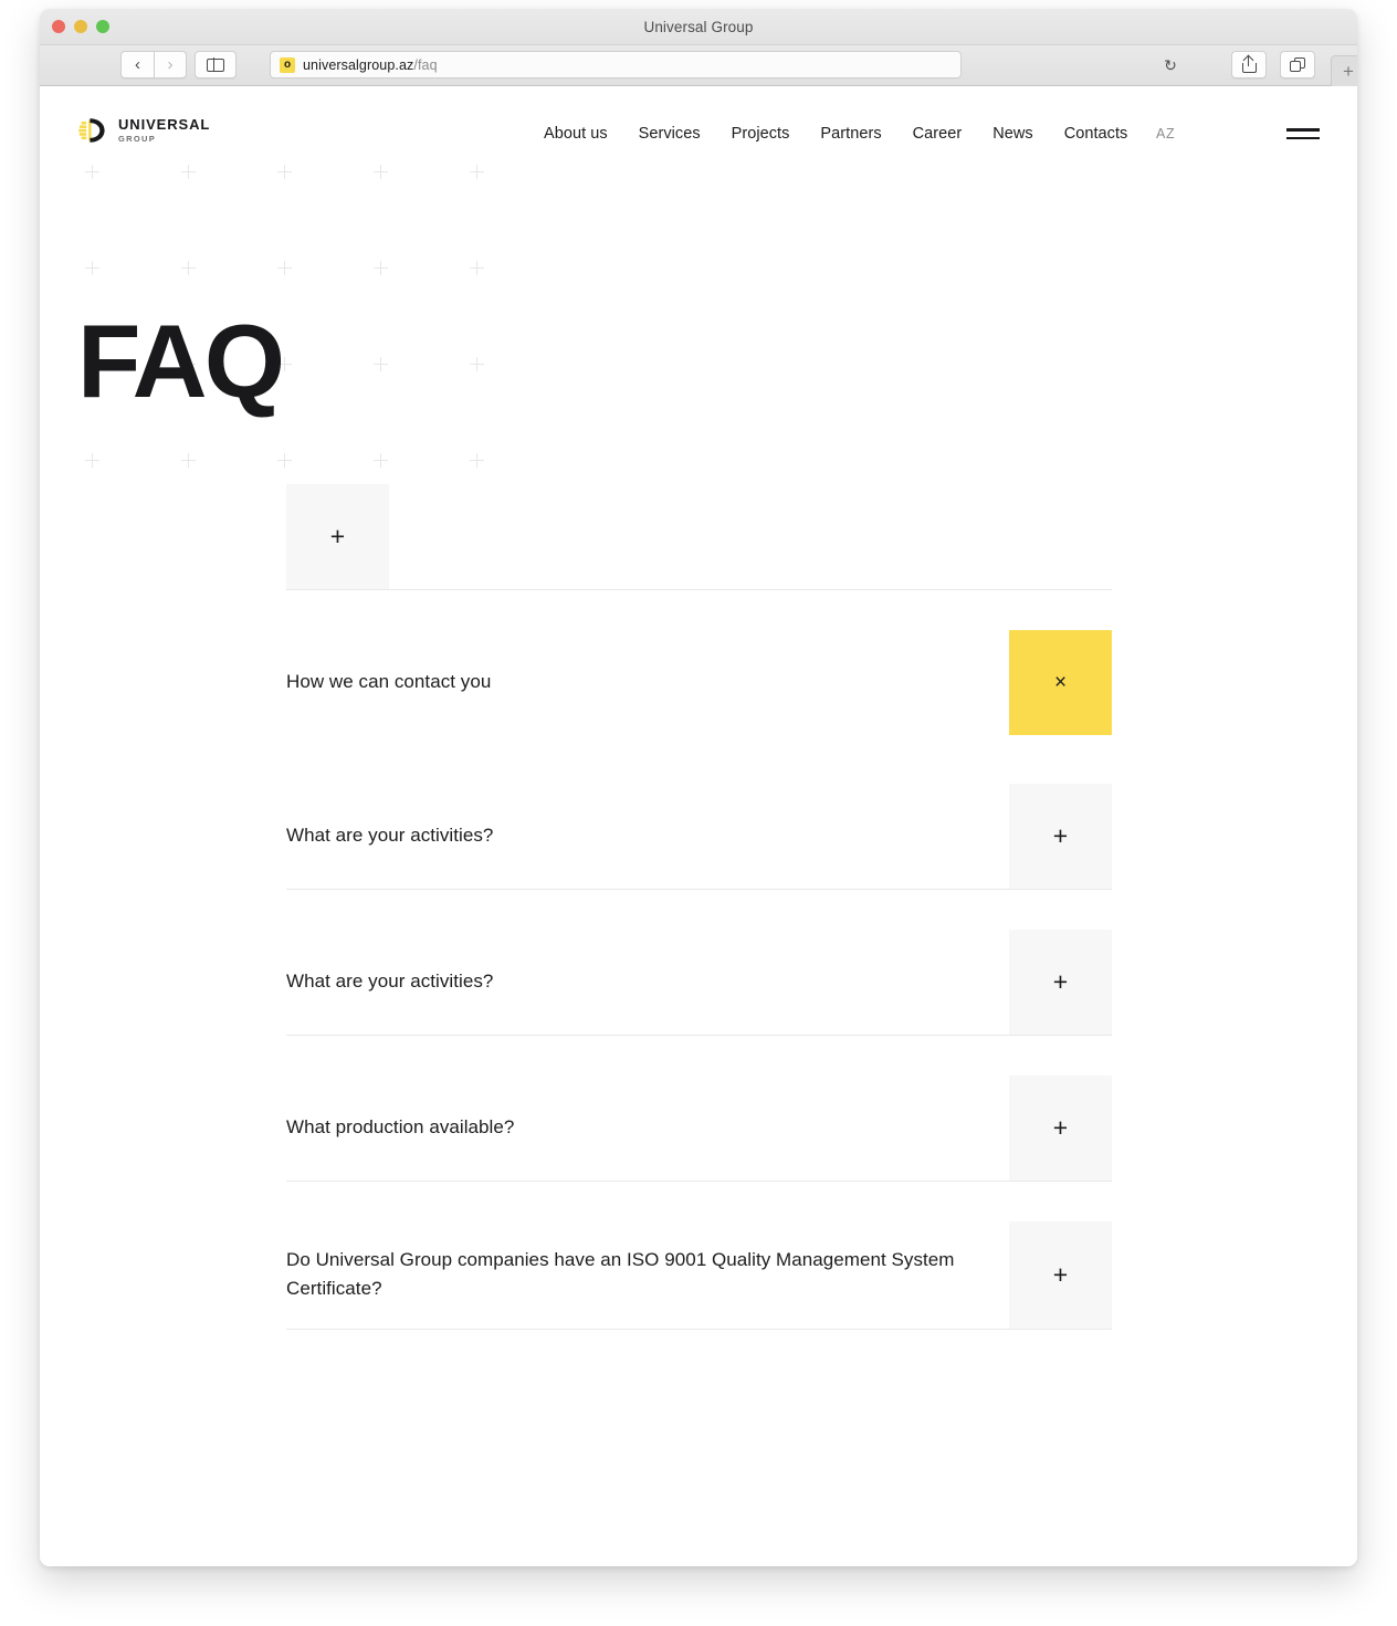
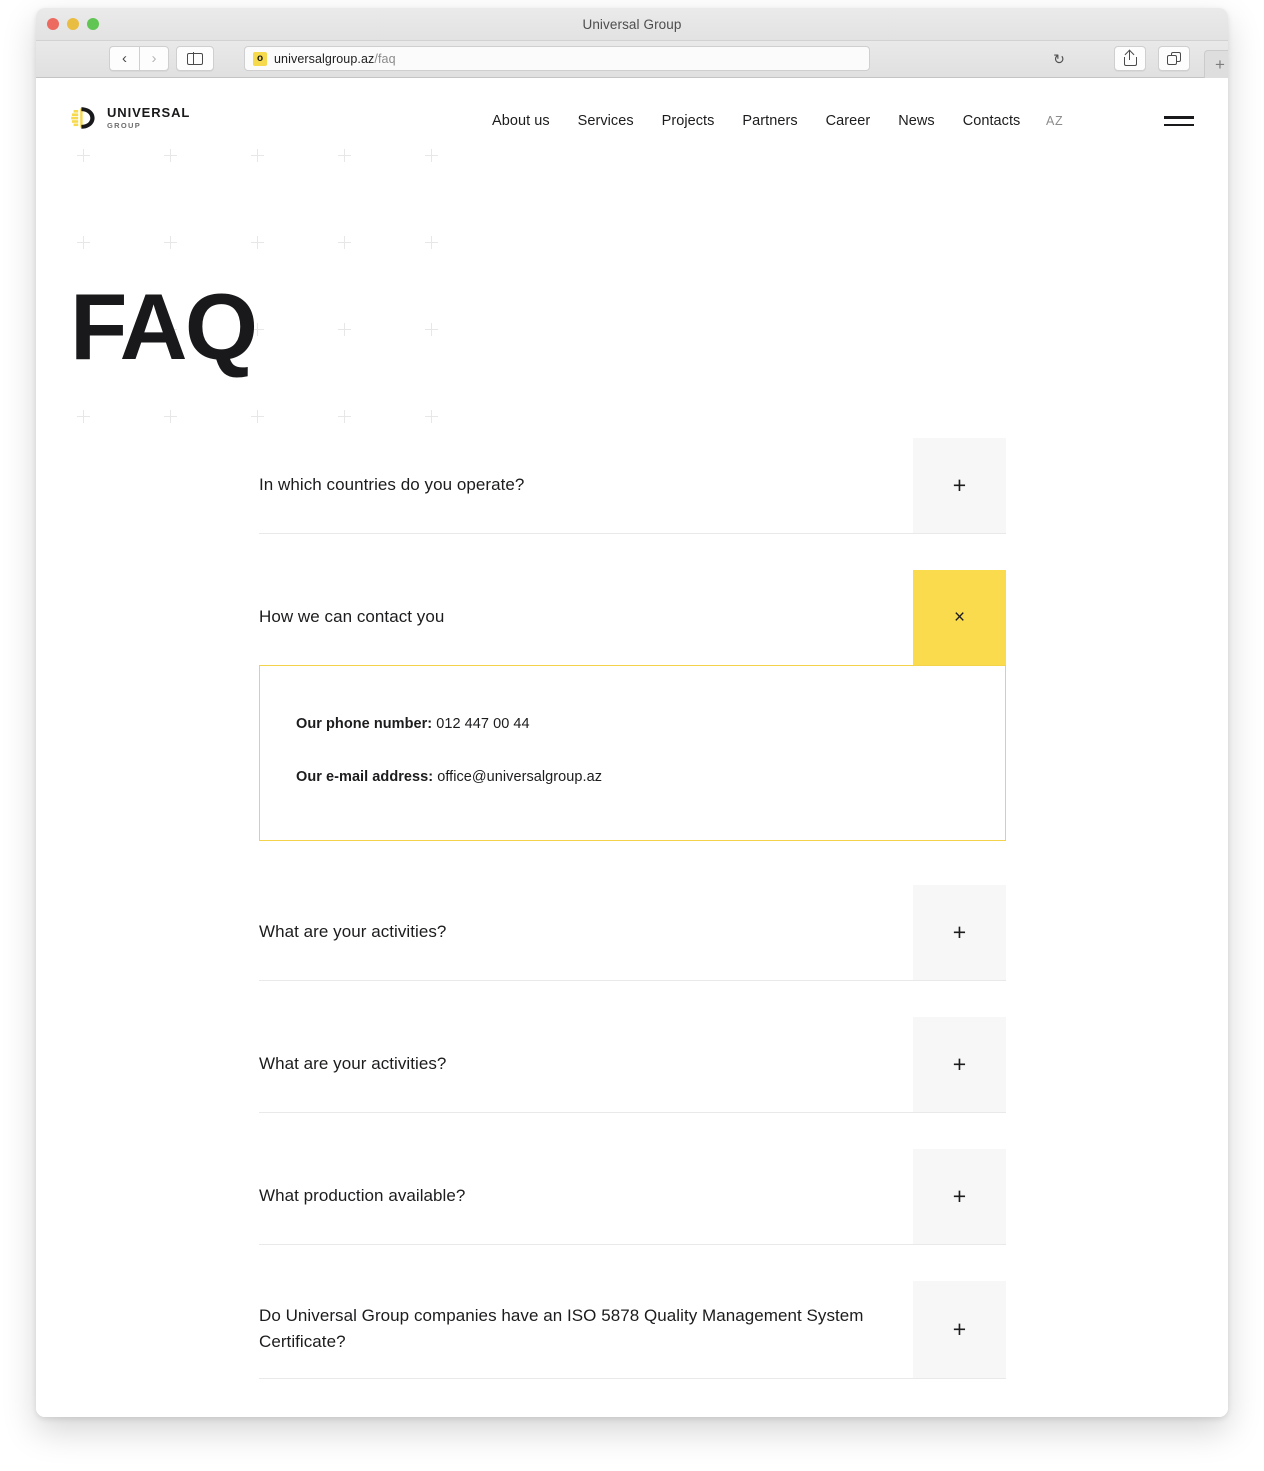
  Universal Group
  ‹
  ›
  o
  universalgroup.az/faq
  ↻
  +
  UNIVERSAL
  GROUP
  About us
  Services
  Projects
  Partners
  Career
  News
  Contacts
  AZ
  FAQ
+ In which countries do you operate?
  +
  How we can contact you
  ×
+ Our phone number: 012 447 00 44
+ Our e-mail address: office@universalgroup.az
  What are your activities?
  +
  What are your activities?
  +
  What production available?
  +
- Do Universal Group companies have an ISO 9001 Quality Management System Certificate?
+ Do Universal Group companies have an ISO 5878 Quality Management System Certificate?
  +
